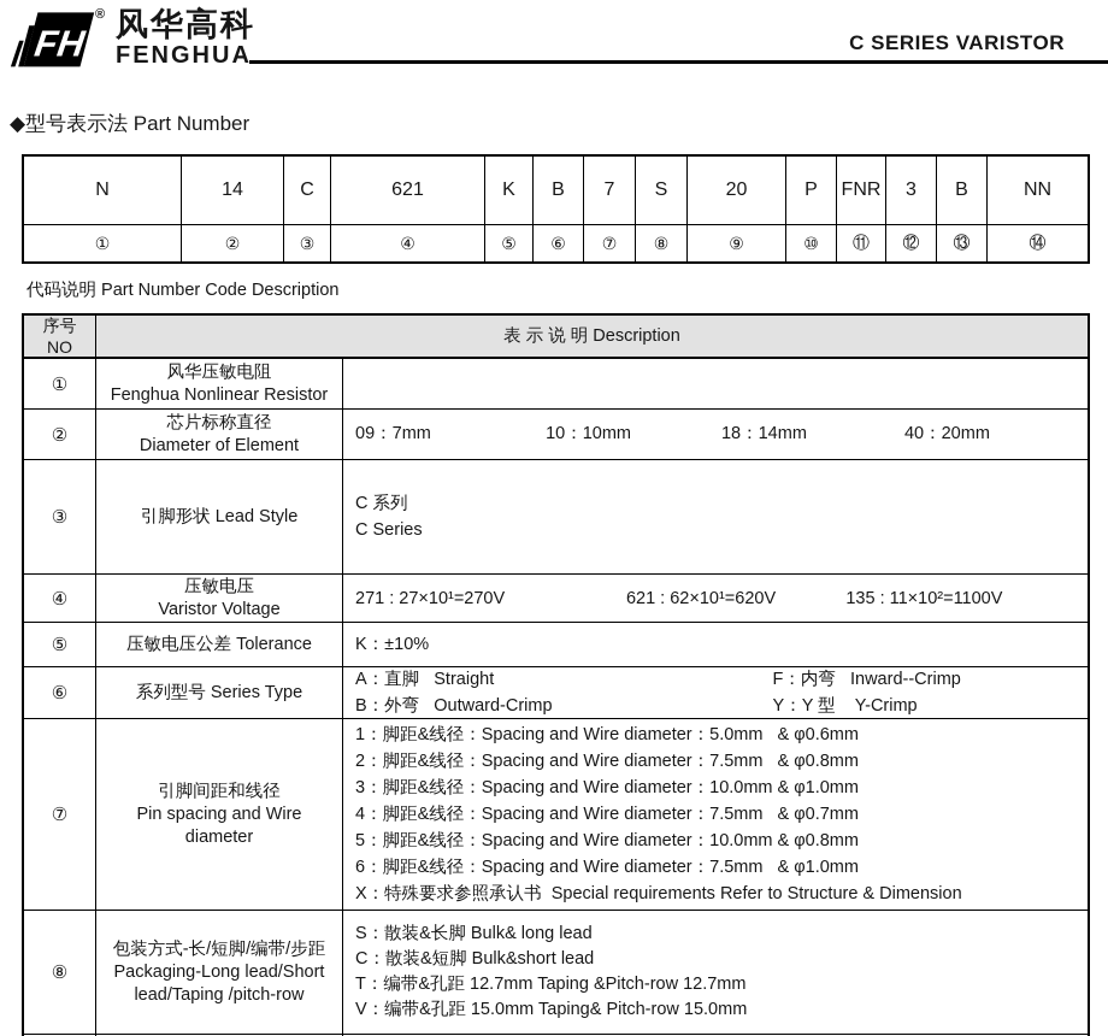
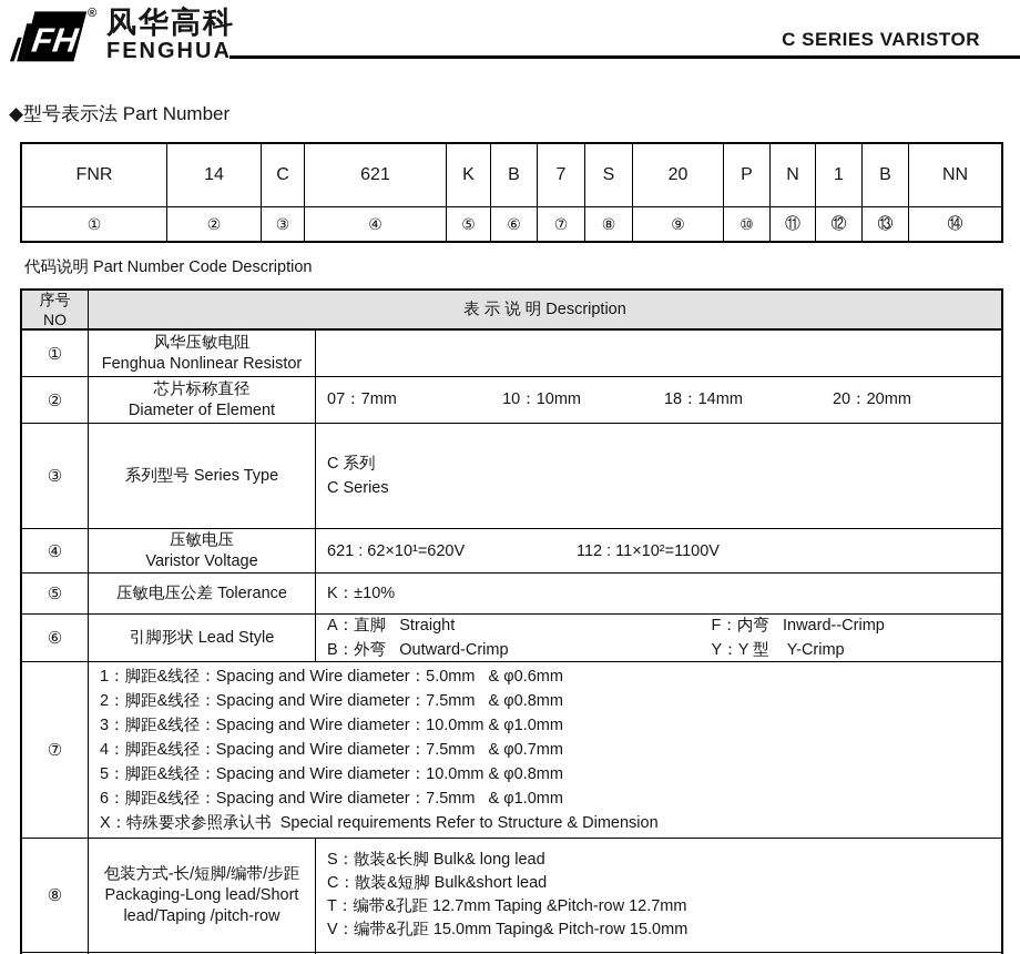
  ®
  风华高科
  FENGHUA
  C SERIES VARISTOR
  ◆型号表示法 Part Number
- N
+ FNR
  14
  C
  621
  K
  B
  7
  S
  20
  P
- FNR
+ N
- 3
+ 1
  B
  NN
  ①
  ②
  ③
  ④
  ⑤
  ⑥
  ⑦
  ⑧
  ⑨
  ⑩
  ⑪
  ⑫
  ⑬
  ⑭
  代码说明 Part Number Code Description
  序号
  NO
  表 示 说 明 Description
  ①
  风华压敏电阻
  Fenghua Nonlinear Resistor
  ②
  芯片标称直径
  Diameter of Element
- 09：7mm
+ 07：7mm
  10：10mm
  18：14mm
- 40：20mm
+ 20：20mm
  ③
- 引脚形状 Lead Style
+ 系列型号 Series Type
  C 系列
  C Series
  ④
  压敏电压
  Varistor Voltage
- 271 : 27×10¹=270V
  621 : 62×10¹=620V
- 135 : 11×10²=1100V
+ 112 : 11×10²=1100V
  ⑤
  压敏电压公差 Tolerance
  K：±10%
  ⑥
- 系列型号 Series Type
+ 引脚形状 Lead Style
  A：直脚 Straight
  B：外弯 Outward-Crimp
  F：内弯 Inward--Crimp
  Y：Y 型 Y-Crimp
  ⑦
- 引脚间距和线径
- Pin spacing and Wire
- diameter
  1：脚距&线径：Spacing and Wire diameter：5.0mm & φ0.6mm
  2：脚距&线径：Spacing and Wire diameter：7.5mm & φ0.8mm
  3：脚距&线径：Spacing and Wire diameter：10.0mm & φ1.0mm
  4：脚距&线径：Spacing and Wire diameter：7.5mm & φ0.7mm
  5：脚距&线径：Spacing and Wire diameter：10.0mm & φ0.8mm
  6：脚距&线径：Spacing and Wire diameter：7.5mm & φ1.0mm
  X：特殊要求参照承认书 Special requirements Refer to Structure & Dimension
  ⑧
  包装方式-长/短脚/编带/步距
  Packaging-Long lead/Short
  lead/Taping /pitch-row
  S：散装&长脚 Bulk& long lead
  C：散装&短脚 Bulk&short lead
  T：编带&孔距 12.7mm Taping &Pitch-row 12.7mm
  V：编带&孔距 15.0mm Taping& Pitch-row 15.0mm
